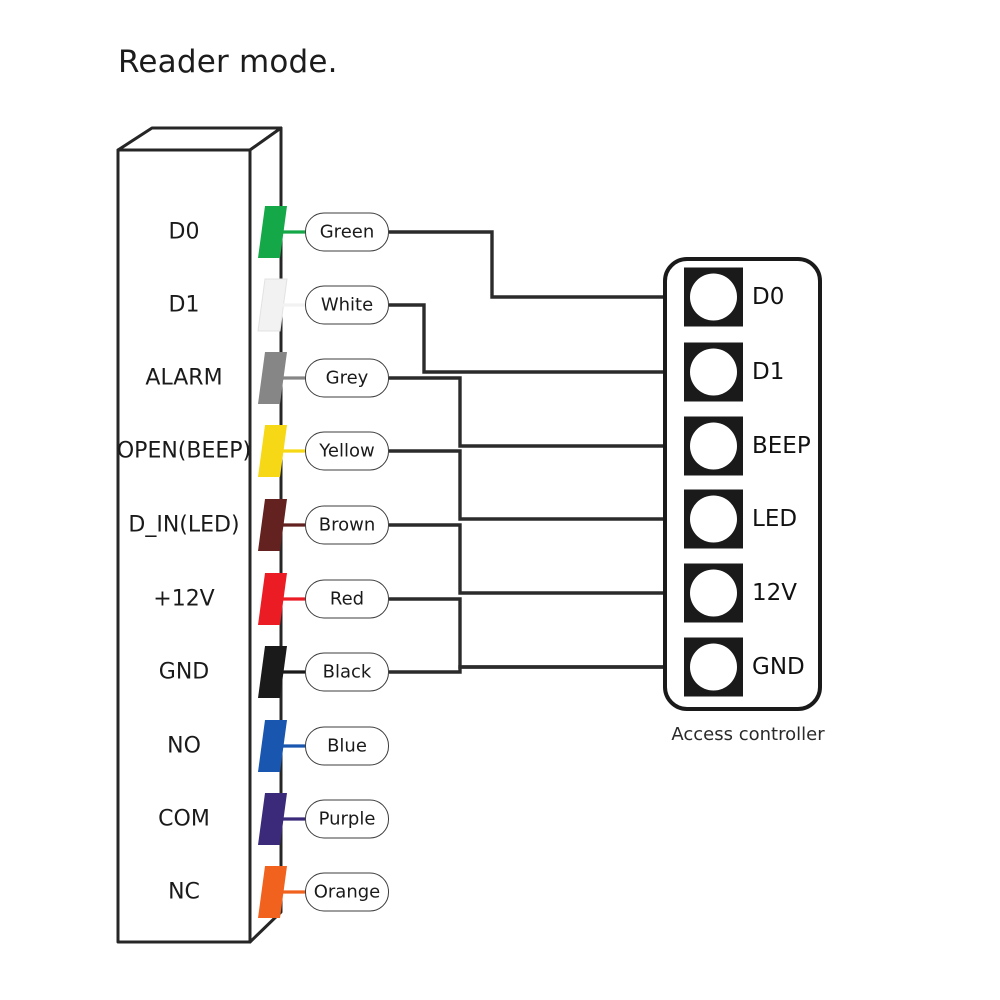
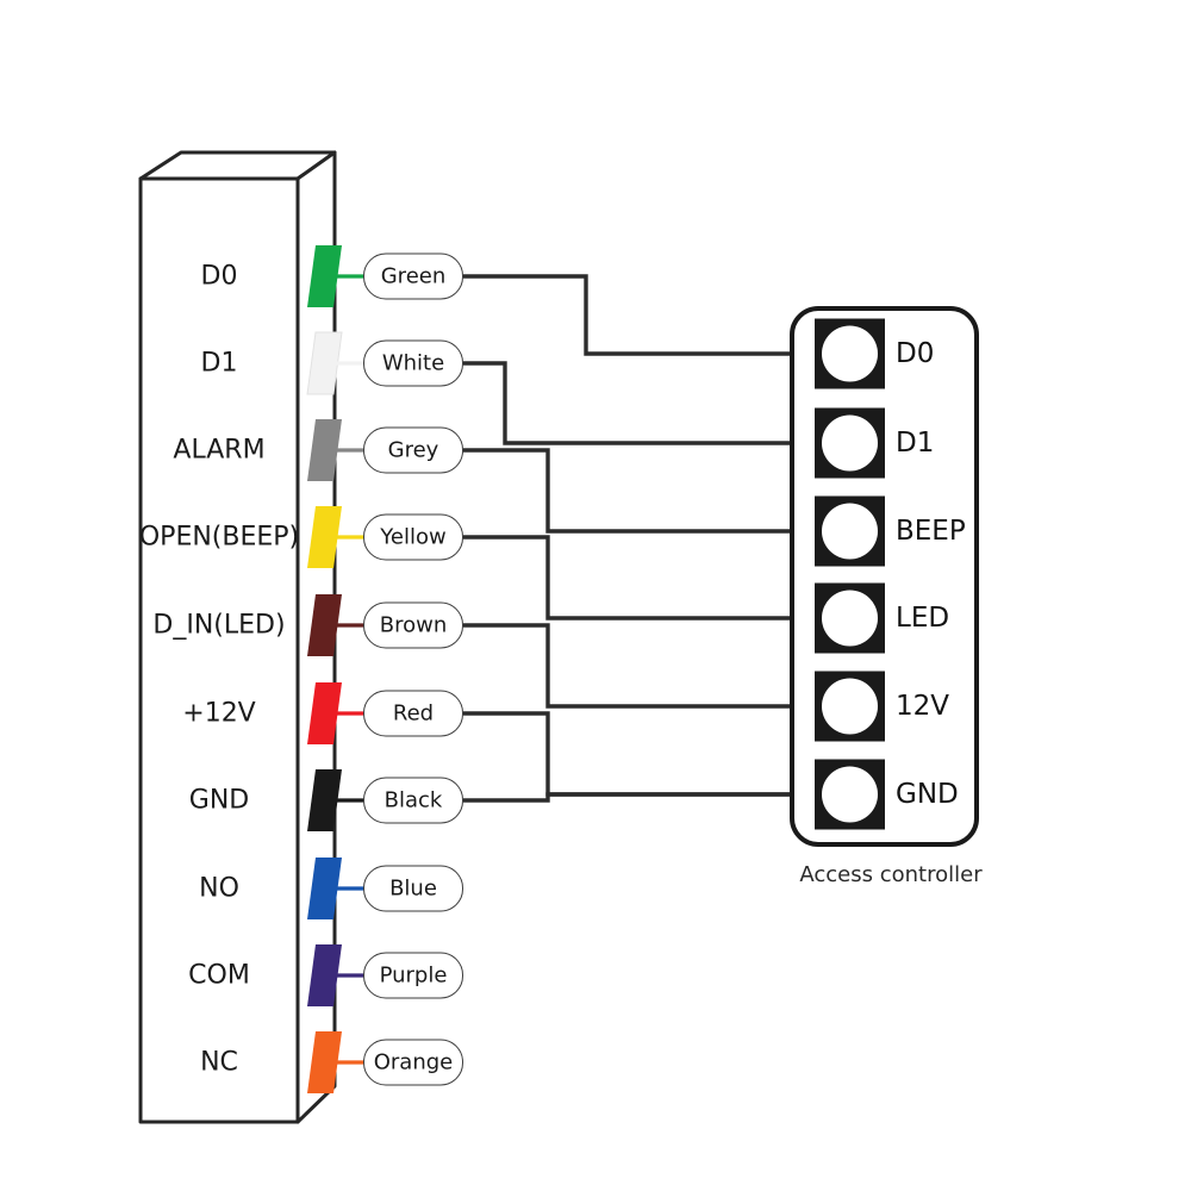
- Reader mode.
  D0
  D1
  ALARM
  OPEN(BEEP)
  D_IN(LED)
  +12V
  GND
  NO
  COM
  NC
  Green
  White
  Grey
  Yellow
  Brown
  Red
  Black
  Blue
  Purple
  Orange
  D0
  D1
  BEEP
  LED
  12V
  GND
  Access controller
